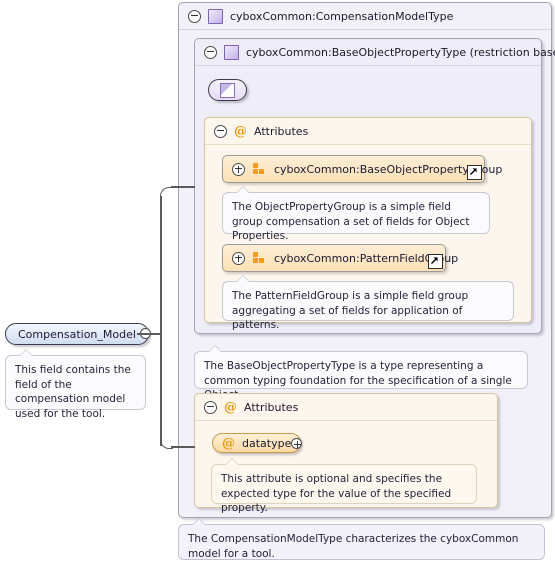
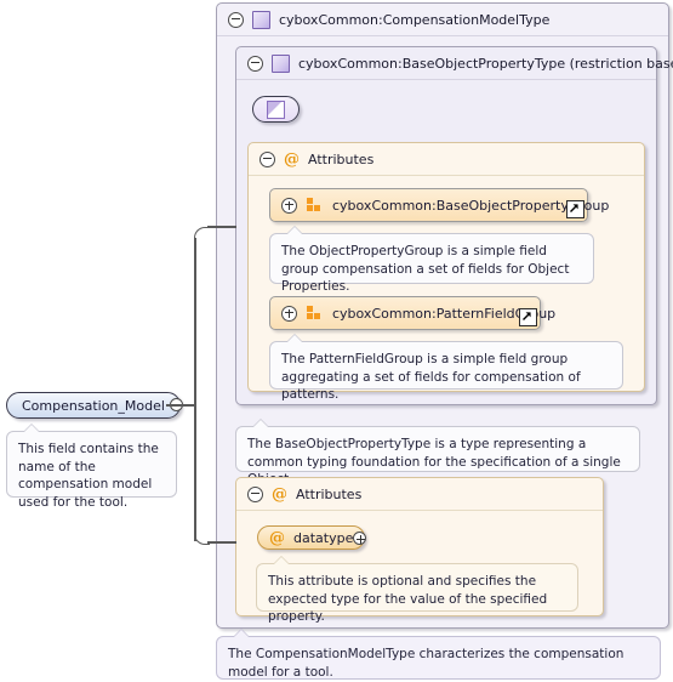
  cyboxCommon:CompensationModelType
  cyboxCommon:BaseObjectPropertyType (restriction bas
  @
  Attributes
  cyboxCommon:BaseObjectPropertyoup
  The ObjectPropertyGroup is a simple field group compensation a set of fields for Object Properties.
  cyboxCommon:PatternFieldup
- The PatternFieldGroup is a simple field group aggregating a set of fields for application of patterns.
+ The PatternFieldGroup is a simple field group aggregating a set of fields for compensation of patterns.
  The BaseObjectPropertyType is a type representing a common typing foundation for the specification of a single
  @
  Attributes
  @
  datatype
  This attribute is optional and specifies the expected type for the value of the specified property.
- The CompensationModelType characterizes the cyboxCommon model for a tool.
+ The CompensationModelType characterizes the compensation model for a tool.
  Compensation_Model
- This field contains the field of the compensation model used for the tool.
+ This field contains the name of the compensation model used for the tool.
